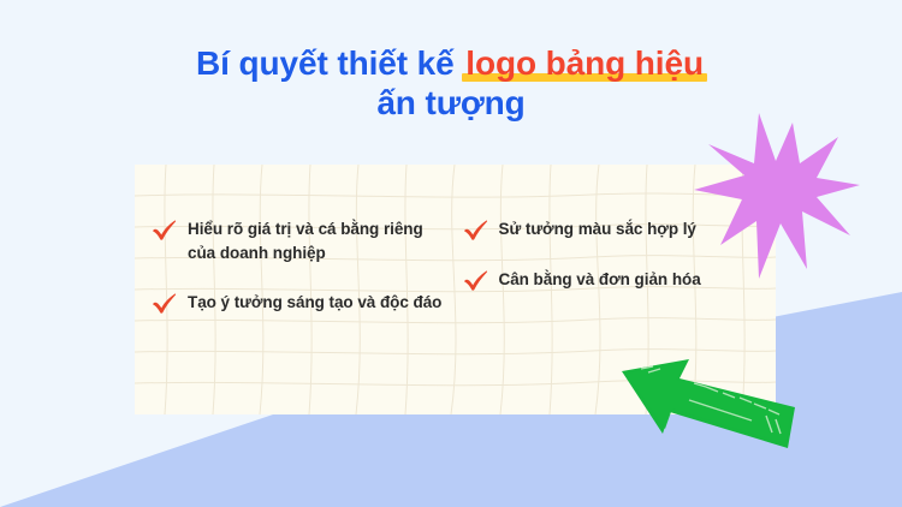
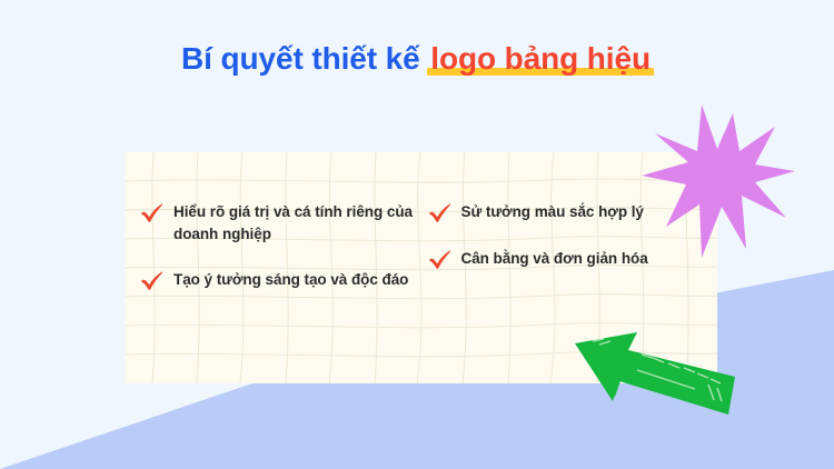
- Hiểu rõ giá trị và cá bằng riêng của doanh nghiệp
+ Hiểu rõ giá trị và cá tính riêng của doanh nghiệp
  Tạo ý tưởng sáng tạo và độc đáo
  Sử tưởng màu sắc hợp lý
  Cân bằng và đơn giản hóa
  Bí quyết thiết kế logo bảng hiệu
- ấn tượng
